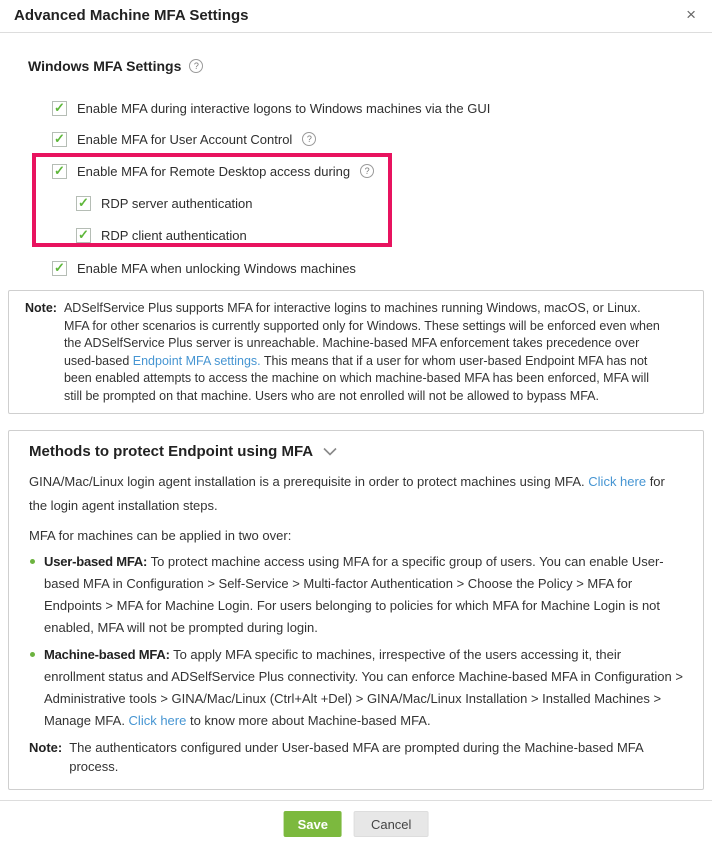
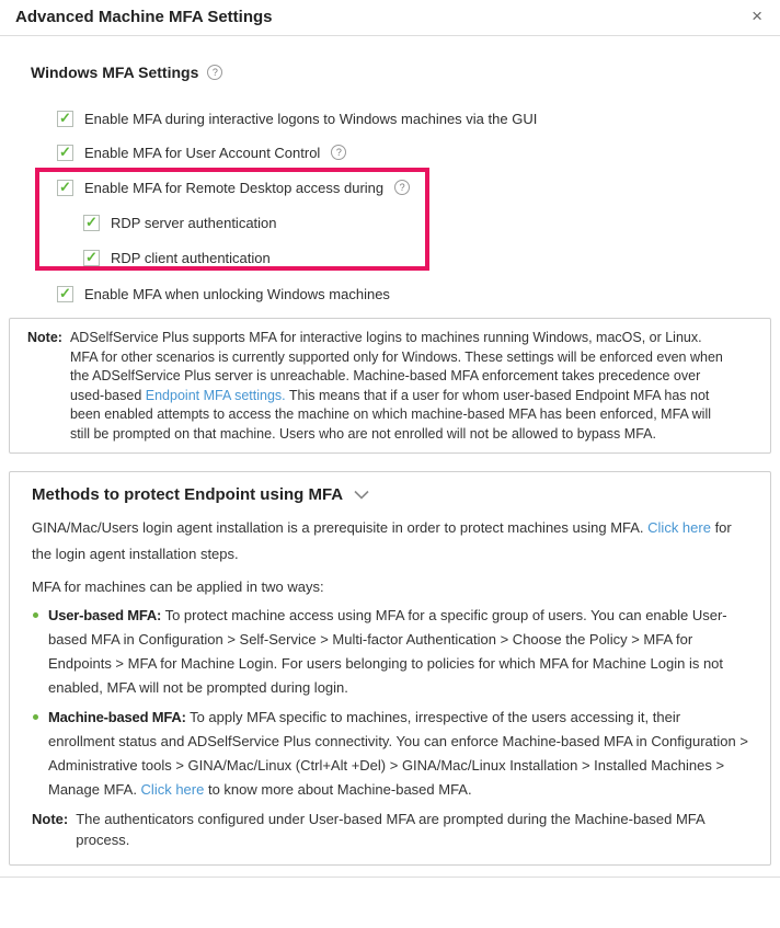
  Advanced Machine MFA Settings
  ×
  Windows MFA Settings
  ?
  Enable MFA during interactive logons to Windows machines via the GUI
  Enable MFA for User Account Control
  ?
  Enable MFA for Remote Desktop access during
  ?
  RDP server authentication
  RDP client authentication
  Enable MFA when unlocking Windows machines
  Note:
  ADSelfService Plus supports MFA for interactive logins to machines running Windows, macOS, or Linux. MFA for other scenarios is currently supported only for Windows. These settings will be enforced even when the ADSelfService Plus server is unreachable. Machine-based MFA enforcement takes precedence over used-based Endpoint MFA settings. This means that if a user for whom user-based Endpoint MFA has not been enabled attempts to access the machine on which machine-based MFA has been enforced, MFA will still be prompted on that machine. Users who are not enrolled will not be allowed to bypass MFA.
  Methods to protect Endpoint using MFA
- GINA/Mac/Linux login agent installation is a prerequisite in order to protect machines using MFA. Click here for the login agent installation steps.
+ GINA/Mac/Users login agent installation is a prerequisite in order to protect machines using MFA. Click here for the login agent installation steps.
- MFA for machines can be applied in two over:
+ MFA for machines can be applied in two ways:
  User-based MFA: To protect machine access using MFA for a specific group of users. You can enable User-based MFA in Configuration > Self-Service > Multi-factor Authentication > Choose the Policy > MFA for Endpoints > MFA for Machine Login. For users belonging to policies for which MFA for Machine Login is not enabled, MFA will not be prompted during login.
  Machine-based MFA: To apply MFA specific to machines, irrespective of the users accessing it, their enrollment status and ADSelfService Plus connectivity. You can enforce Machine-based MFA in Configuration > Administrative tools > GINA/Mac/Linux (Ctrl+Alt +Del) > GINA/Mac/Linux Installation > Installed Machines > Manage MFA. Click here to know more about Machine-based MFA.
  Note:
  The authenticators configured under User-based MFA are prompted during the Machine-based MFA process.
- Save
- Cancel
